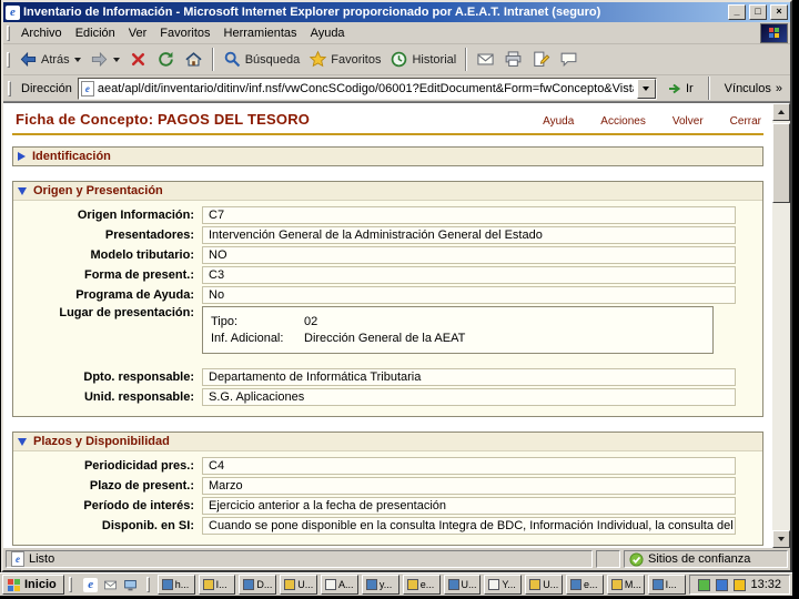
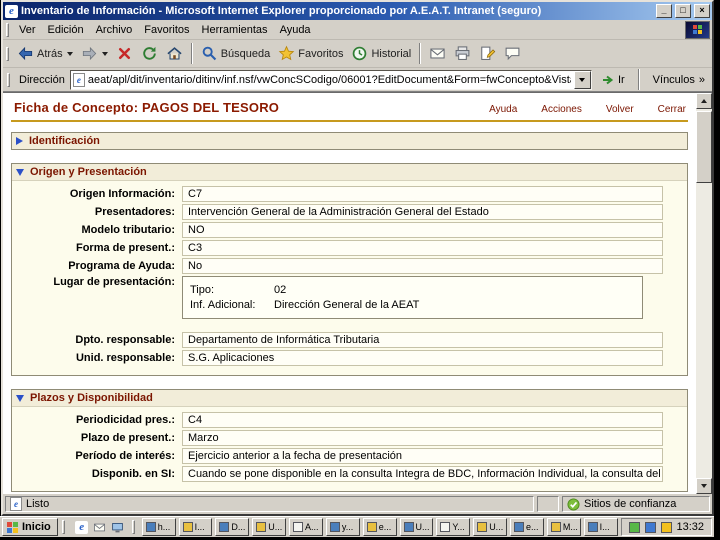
  e
  Inventario de Información - Microsoft Internet Explorer proporcionado por A.E.A.T. Intranet (seguro)
  _
  □
  ×
- Archivo
+ Ver
  Edición
- Ver
+ Archivo
  Favoritos
  Herramientas
  Ayuda
  Atrás
  Búsqueda
  Favoritos
  Historial
  Dirección
  e
  aeat/apl/dit/inventario/ditinv/inf.nsf/vwConcSCodigo/06001?EditDocument&Form=fwConcepto&Vist
  Ir
  Vínculos
  »
  Ficha de Concepto: PAGOS DEL TESORO
  Ayuda
  Acciones
  Volver
  Cerrar
  Identificación
  Origen y Presentación
  Origen Información:
  C7
  Presentadores:
  Intervención General de la Administración General del Estado
  Modelo tributario:
  NO
  Forma de present.:
  C3
  Programa de Ayuda:
  No
  Lugar de presentación:
  Tipo:
  02
  Inf. Adicional:
  Dirección General de la AEAT
  Dpto. responsable:
  Departamento de Informática Tributaria
  Unid. responsable:
  S.G. Aplicaciones
  Plazos y Disponibilidad
  Periodicidad pres.:
  C4
  Plazo de present.:
  Marzo
  Período de interés:
  Ejercicio anterior a la fecha de presentación
  Disponib. en SI:
  Cuando se pone disponible en la consulta Integra de BDC, Información Individual, la consulta del
  e
  Listo
  Sitios de confianza
  Inicio
  e
  h...
  I...
  D...
  U...
  A...
  y...
  e...
  U...
  Y...
  U...
  e...
  M...
  I...
  13:32
